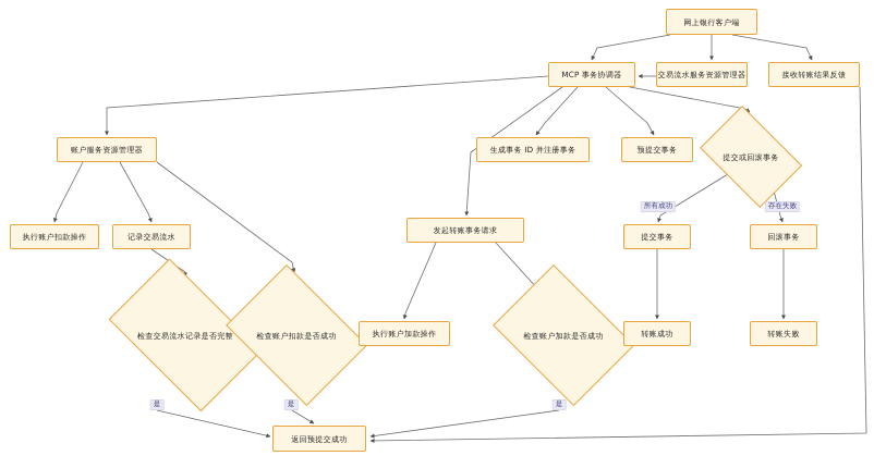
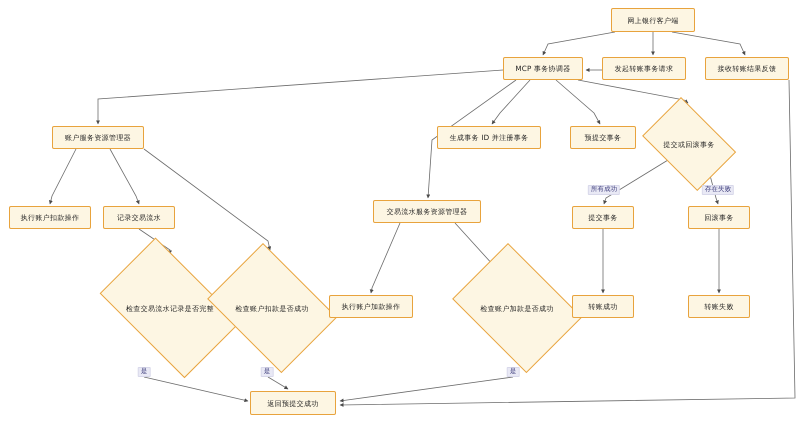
  网上银行客户端
  MCP 事务协调器
- 交易流水服务资源管理器
+ 发起转账事务请求
  接收转账结果反馈
  账户服务资源管理器
  生成事务 ID 并注册事务
  预提交事务
  提交或回滚事务
  执行账户扣款操作
  记录交易流水
- 发起转账事务请求
+ 交易流水服务资源管理器
  提交事务
  回滚事务
  检查交易流水记录是否完整
  检查账户扣款是否成功
  执行账户加款操作
  检查账户加款是否成功
  转账成功
  转账失败
  返回预提交成功
  所有成功
  存在失败
  是
  是
  是
